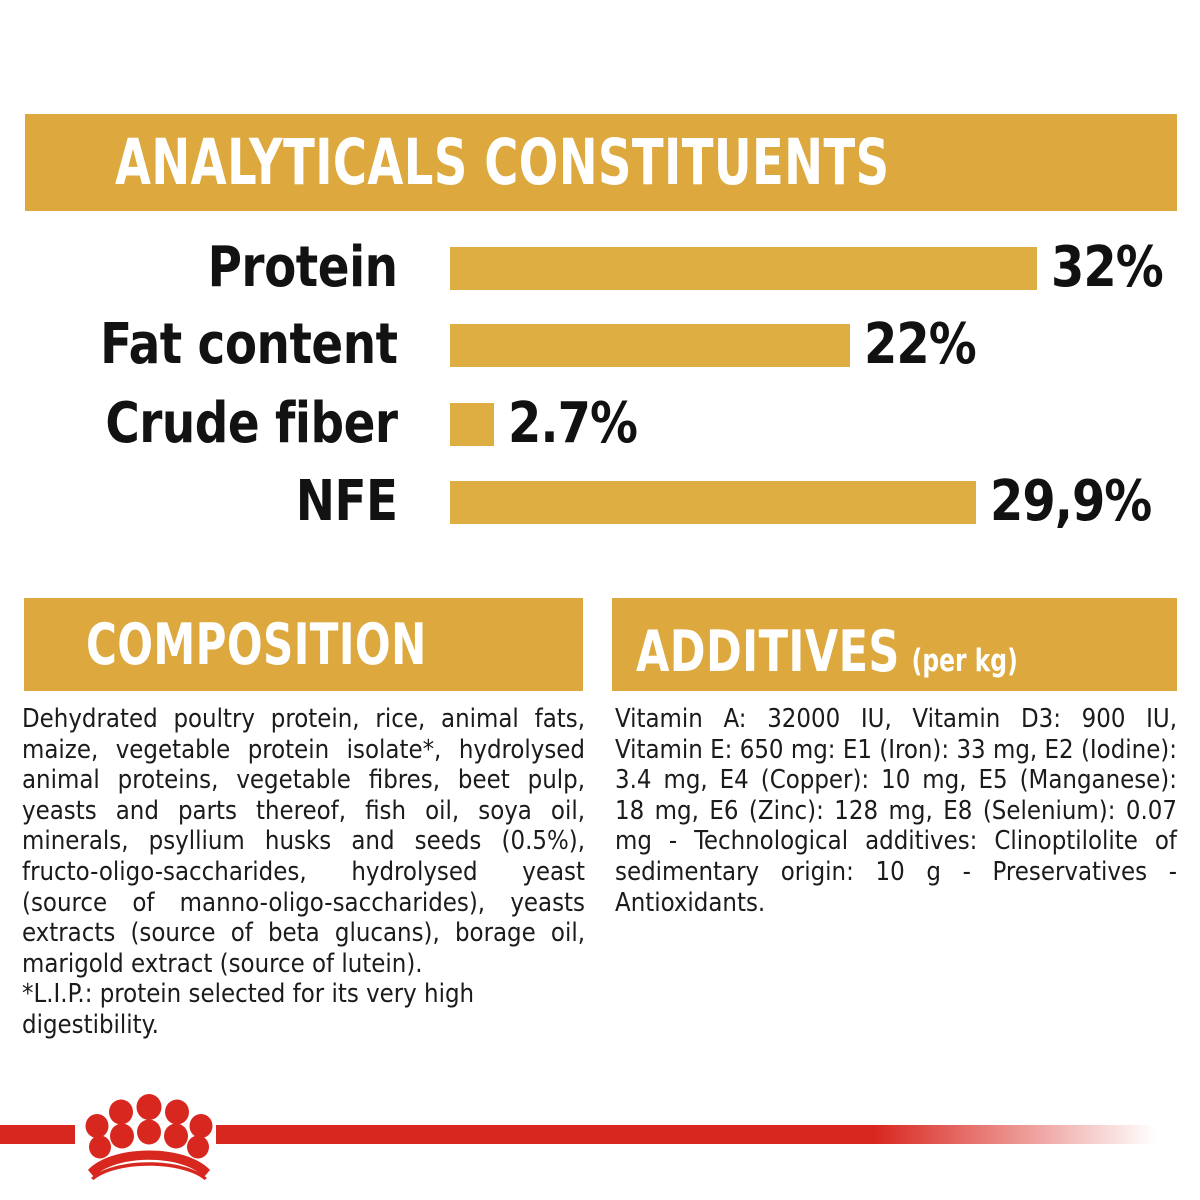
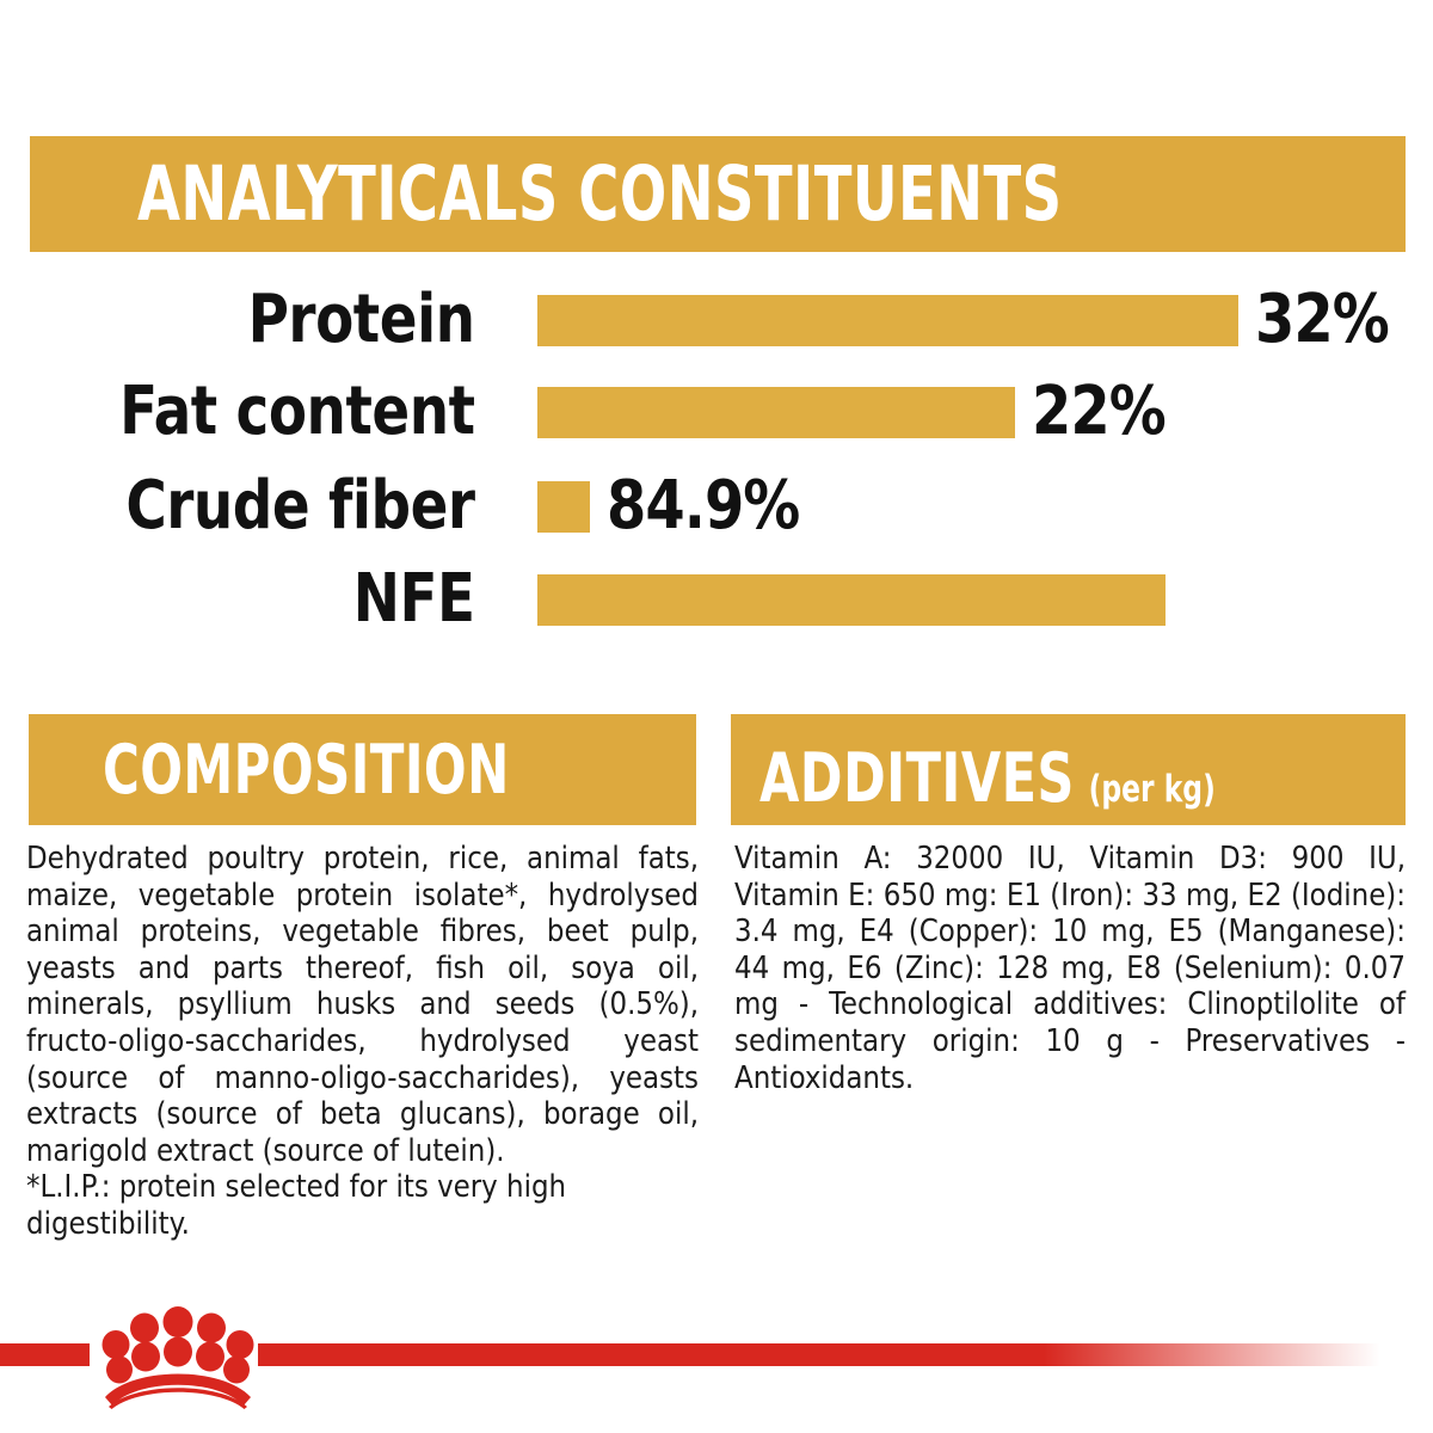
  ANALYTICALS CONSTITUENTS
  Protein
  32%
  Fat content
  22%
  Crude fiber
- 2.7%
+ 84.9%
  NFE
- 29,9%
  COMPOSITION
  ADDITIVES
  (per kg)
  Dehydrated poultry protein, rice, animal fats, maize, vegetable protein isolate*, hydrolysed animal proteins, vegetable fibres, beet pulp, yeasts and parts thereof, fish oil, soya oil, minerals, psyllium husks and seeds (0.5%), fructo-oligo-saccharides, hydrolysed yeast (source of manno-oligo-saccharides), yeasts extracts (source of beta glucans), borage oil, marigold extract (source of lutein).
  *L.I.P.: protein selected for its very high digestibility.
- Vitamin A: 32000 IU, Vitamin D3: 900 IU, Vitamin E: 650 mg: E1 (Iron): 33 mg, E2 (Iodine): 3.4 mg, E4 (Copper): 10 mg, E5 (Manganese): 18 mg, E6 (Zinc): 128 mg, E8 (Selenium): 0.07 mg - Technological additives: Clinoptilolite of sedimentary origin: 10 g - Preservatives - Antioxidants.
+ Vitamin A: 32000 IU, Vitamin D3: 900 IU, Vitamin E: 650 mg: E1 (Iron): 33 mg, E2 (Iodine): 3.4 mg, E4 (Copper): 10 mg, E5 (Manganese): 44 mg, E6 (Zinc): 128 mg, E8 (Selenium): 0.07 mg - Technological additives: Clinoptilolite of sedimentary origin: 10 g - Preservatives - Antioxidants.
